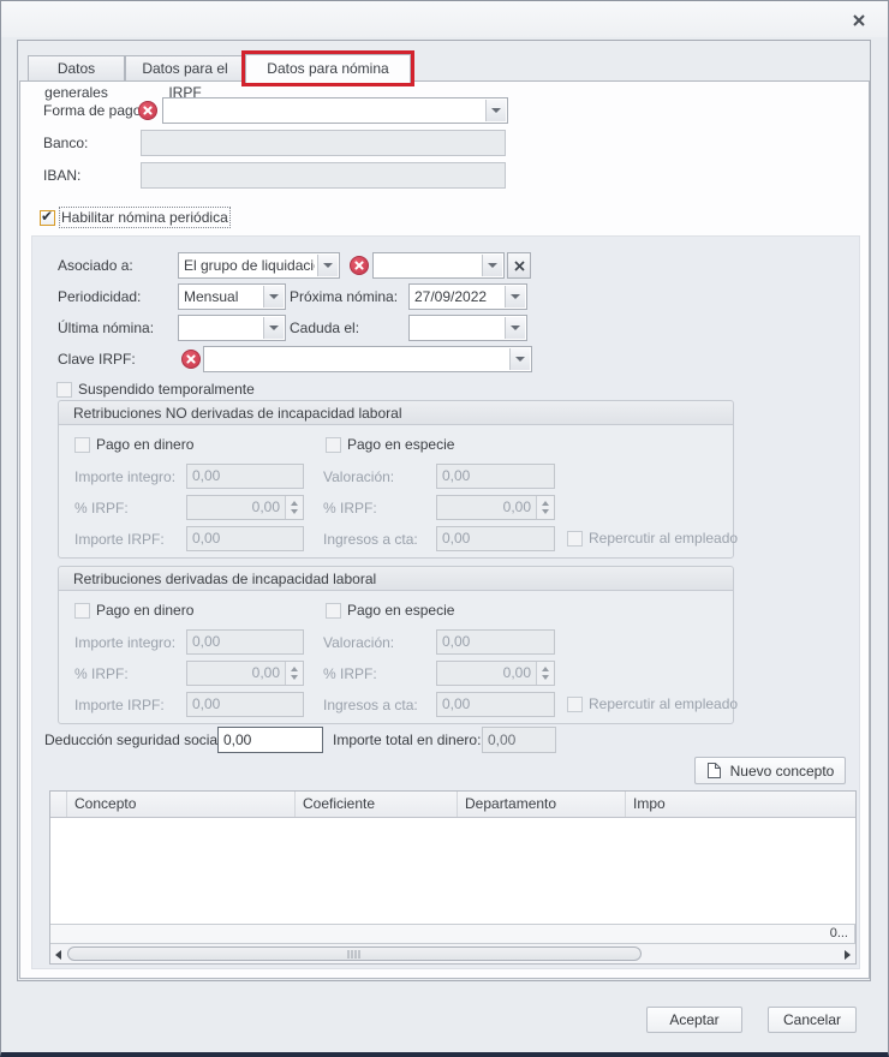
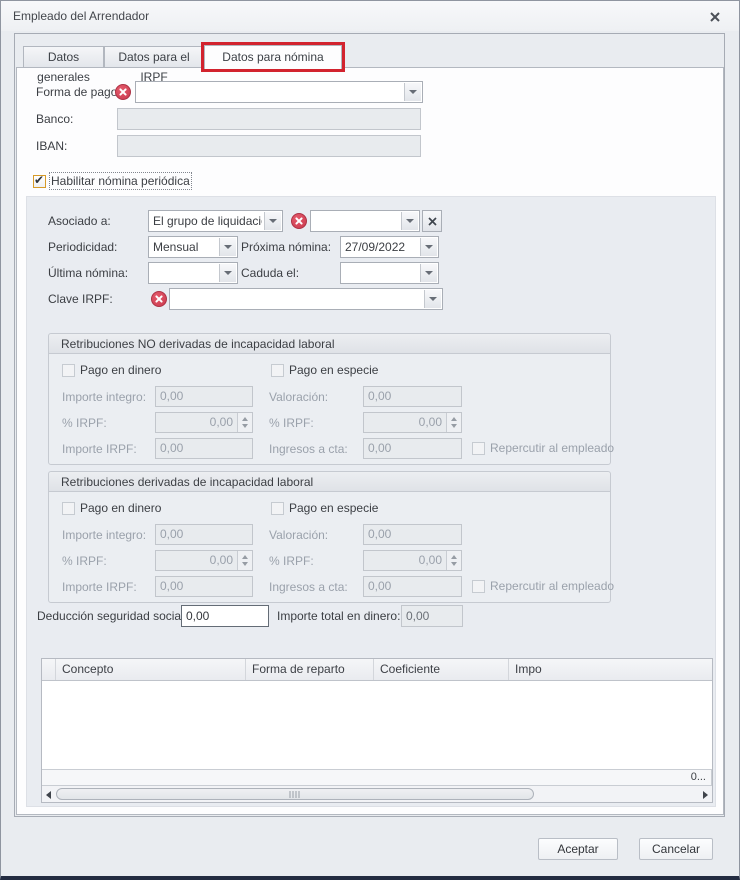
+ Empleado del Arrendador
  Datos generales
  Datos para el IRPF
  Datos para nómina
  Forma de pag
  Banco:
  IBAN:
  ✔
  Habilitar nómina periódica
  Asociado a:
  El grupo de liquidaci
  Periodicidad:
  Mensual
  Próxima nómina:
  27/09/2022
  Última nómina:
  Caduda el:
  Clave IRPF:
- Suspendido temporalmente
  Retribuciones NO derivadas de incapacidad laboral
  Pago en dinero
  Pago en especie
  Importe integro:
  0,00
  Valoración:
  0,00
  % IRPF:
  0,00
  % IRPF:
  0,00
  Importe IRPF:
  0,00
  Ingresos a cta:
  0,00
  Repercutir al empleado
  Retribuciones derivadas de incapacidad laboral
  Pago en dinero
  Pago en especie
  Importe integro:
  0,00
  Valoración:
  0,00
  % IRPF:
  0,00
  % IRPF:
  0,00
  Importe IRPF:
  0,00
  Ingresos a cta:
  0,00
  Repercutir al empleado
  Deducción seguridad socia
  0,00
  Importe total en dinero:
  0,00
- Nuevo concepto
  Concepto
+ Forma de reparto
  Coeficiente
- Departamento
  Impo
  0...
  Aceptar
  Cancelar
